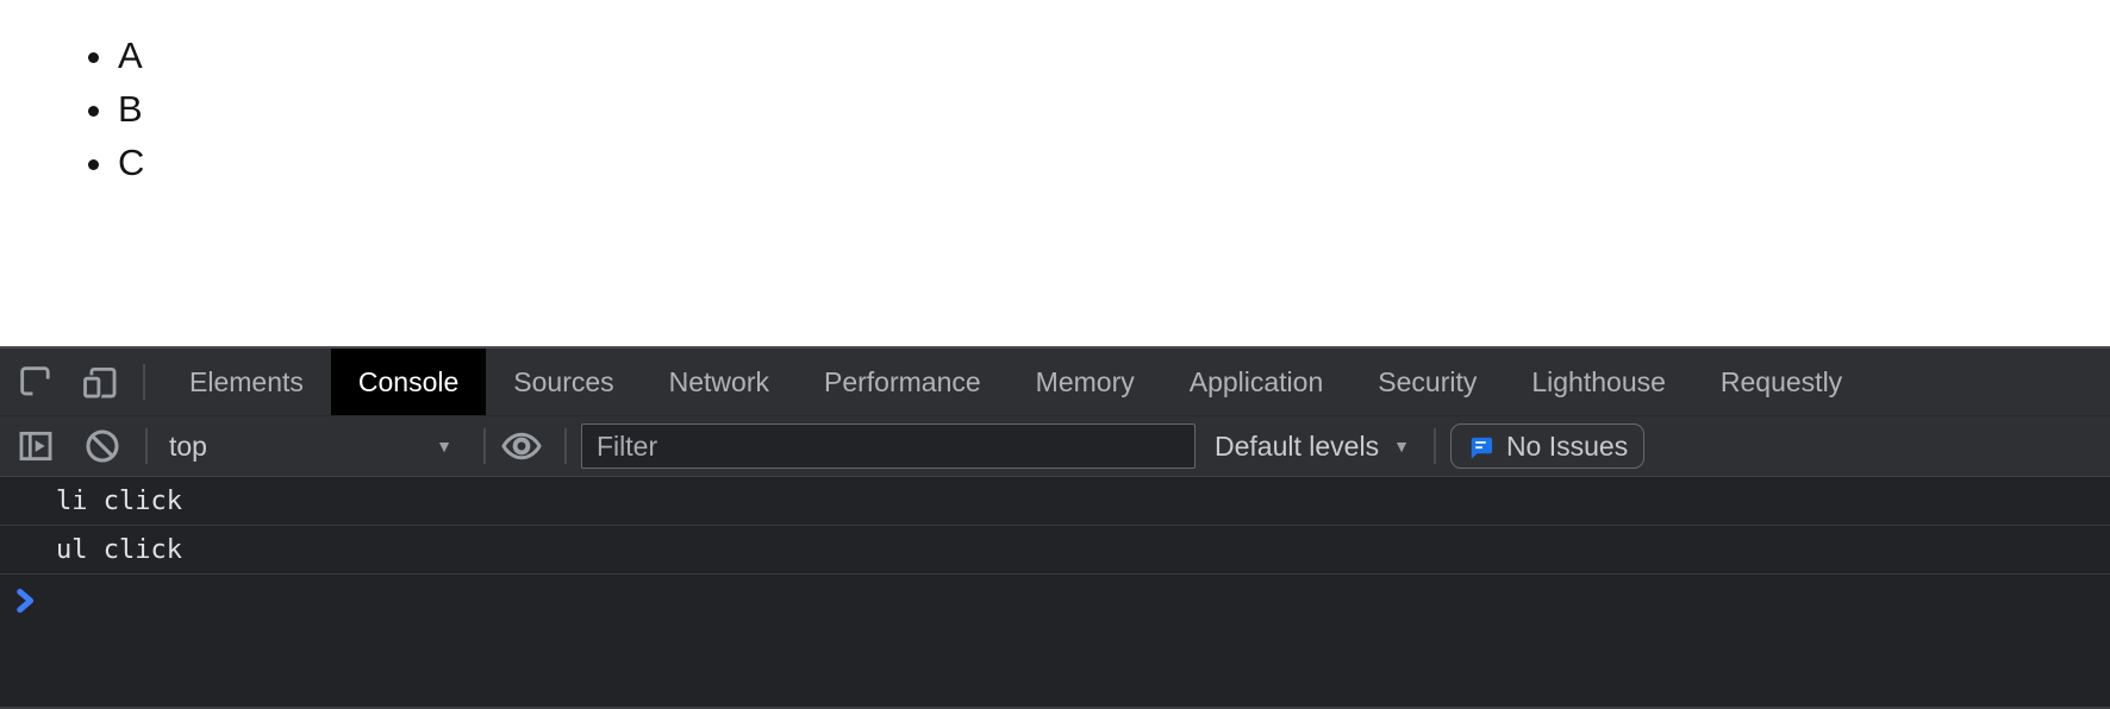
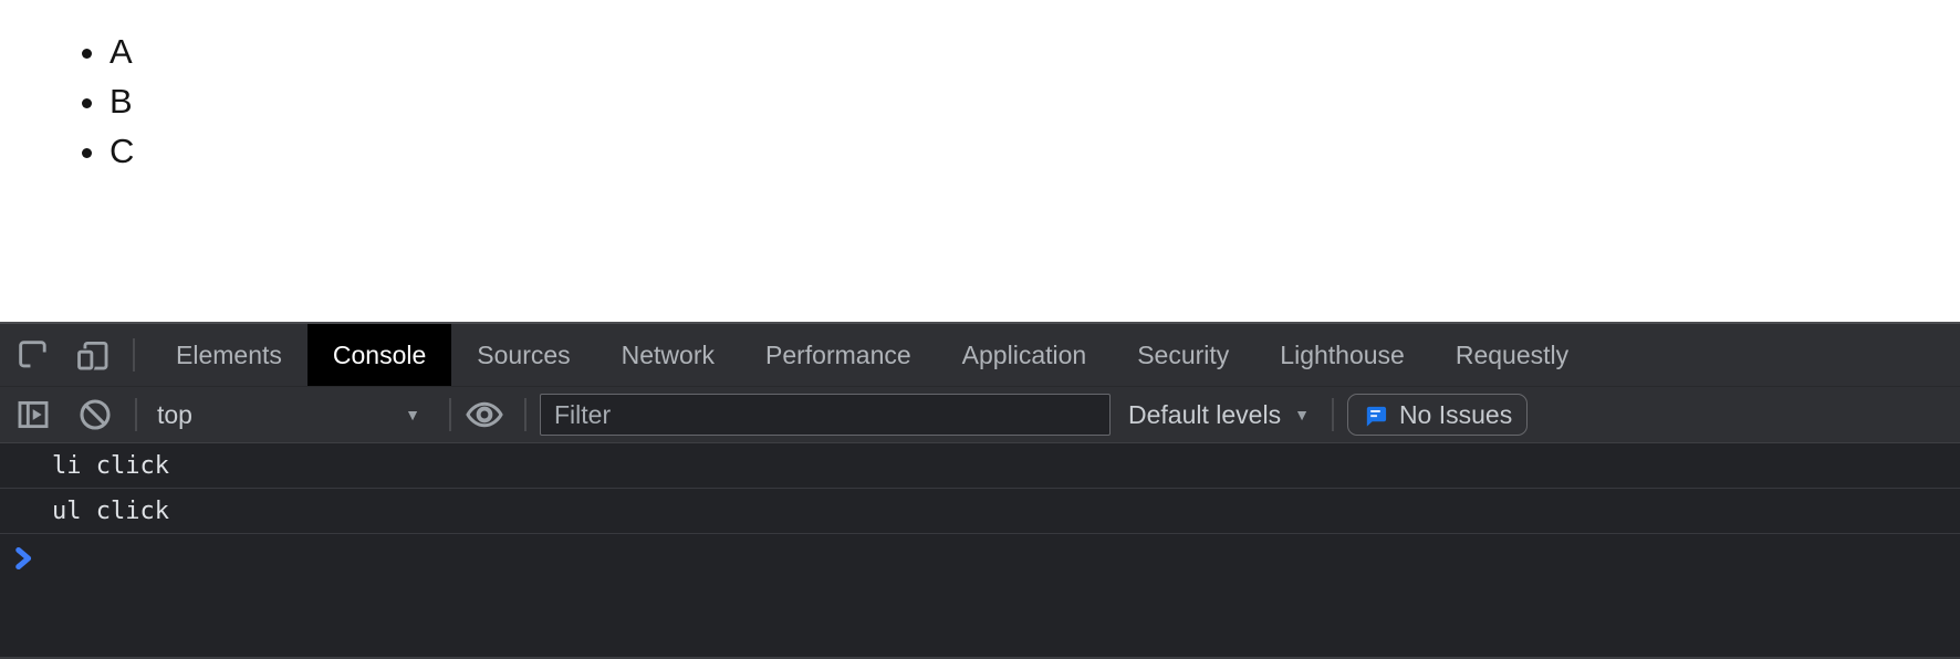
  A
  B
  C
  Elements
  Console
  Sources
  Network
  Performance
- Memory
  Application
  Security
  Lighthouse
  Requestly
  top
  ▼
  Filter
  Default levels
  ▼
  No Issues
  li click
  ul click
